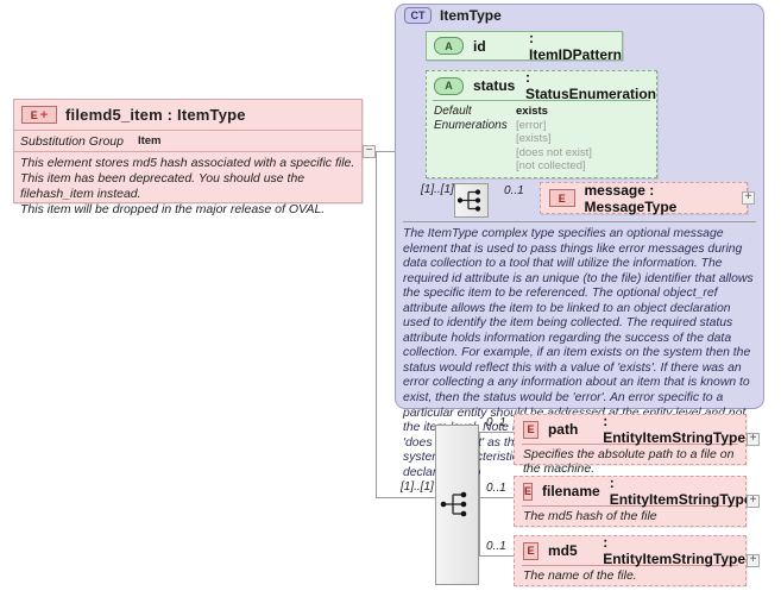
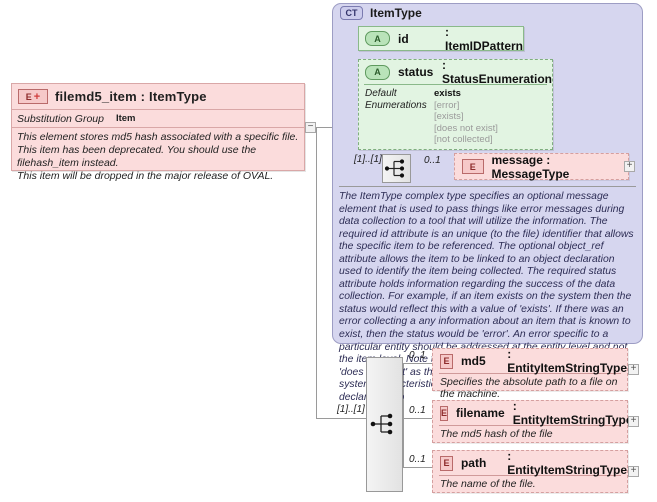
  E
  +
  filemd5_item : ItemType
  Substitution Group
  Item
  This element stores md5 hash associated with a specific file.
  This item has been deprecated. You should use the filehash_item instead.
  This item will be dropped in the major release of OVAL.
  −
  CT
  ItemType
  A
  id
  : ItemIDPattern
  A
  status
  : StatusEnumeration
  Default
  Enumerations
  exists
  [error]
  [exists]
  [does not exist]
  [not collected]
  [1]..[1]
  0..1
  E
  message : MessageType
  +
  The ItemType complex type specifies an optional message element that is used to pass things like error messages during data collection to a tool that will utilize the information. The required id attribute is an unique (to the file) identifier that allows the specific item to be referenced. The optional object_ref attribute allows the item to be linked to an object declaration used to identify the item being collected. The required status attribute holds information regarding the success of the data collection. For example, if an item exists on the system then the status would reflect this with a value of 'exists'. If there was an error collecting a any information about an item that is known to exist, then the status would be 'error'. An error specific to a particular entity sho the ite Note 'doest' as th systecteristi decla
  [1]..[1]
  0..1
  E
- path
+ md5
  : EntityItemStringType
  Specifies the absolute path to a file on the machine.
  +
  0..1
  E
  filename
  : EntityItemStringTyp
  The md5 hash of the file
  +
  0..1
  E
- md5
+ path
  : EntityItemStringType
  The name of the file.
  +
